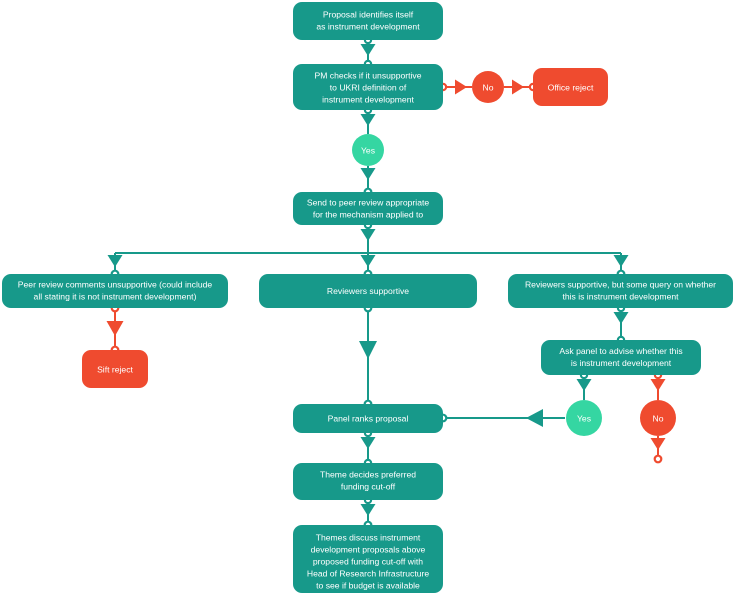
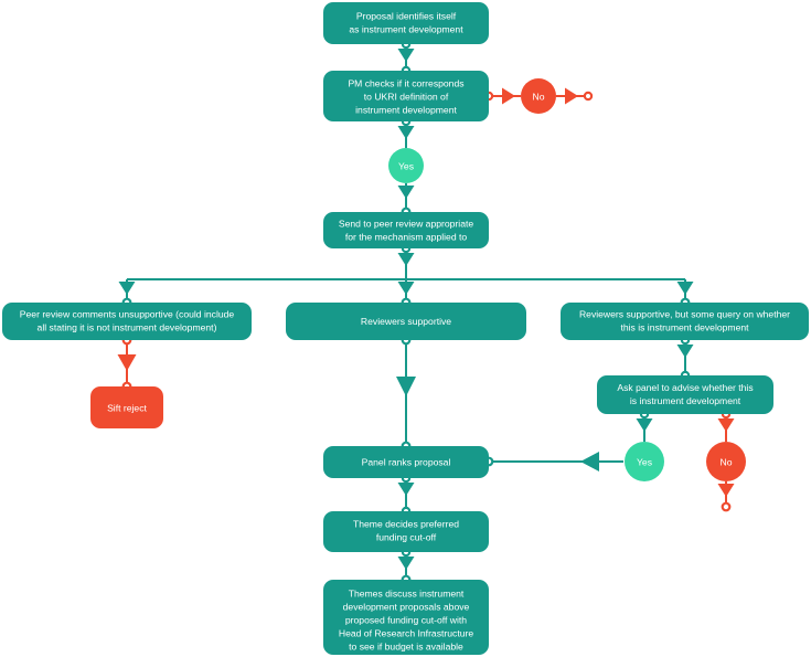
  Proposal identifies itself
  as instrument development
- PM checks if it unsupportive
+ PM checks if it corresponds
  to UKRI definition of
  instrument development
  No
- Office reject
  Yes
  Send to peer review appropriate
  for the mechanism applied to
  Peer review comments unsupportive (could include
  all stating it is not instrument development)
  Sift reject
  Reviewers supportive
  Reviewers supportive, but some query on whether
  this is instrument development
  Ask panel to advise whether this
  is instrument development
  Yes
  No
  Panel ranks proposal
  Theme decides preferred
  funding cut-off
  Themes discuss instrument
  development proposals above
  proposed funding cut-off with
  Head of Research Infrastructure
  to see if budget is available
